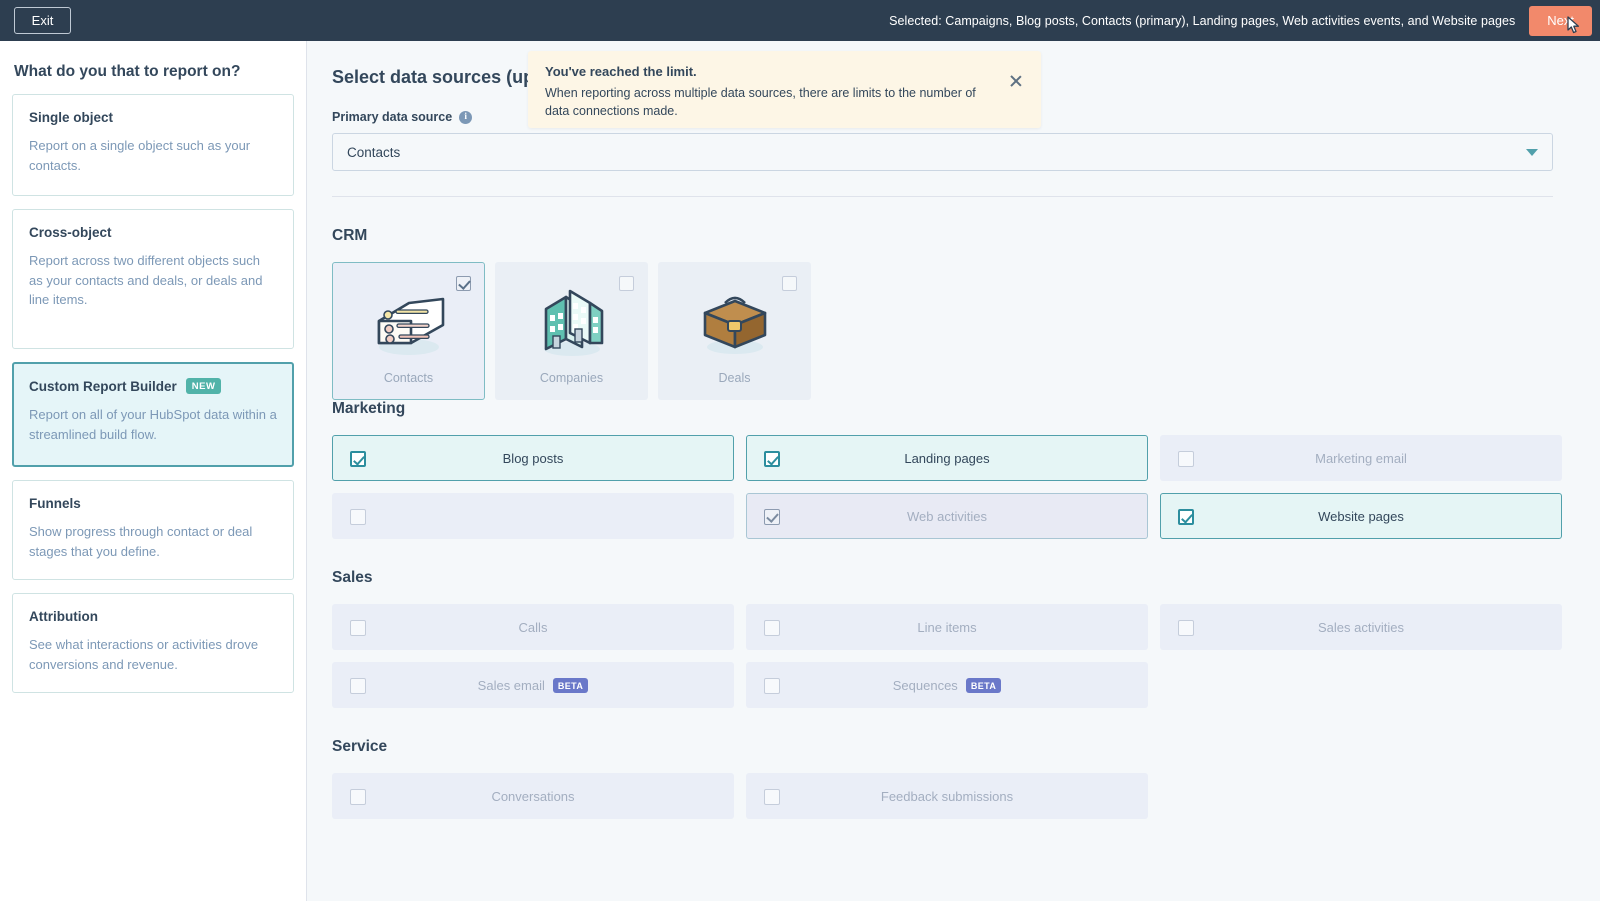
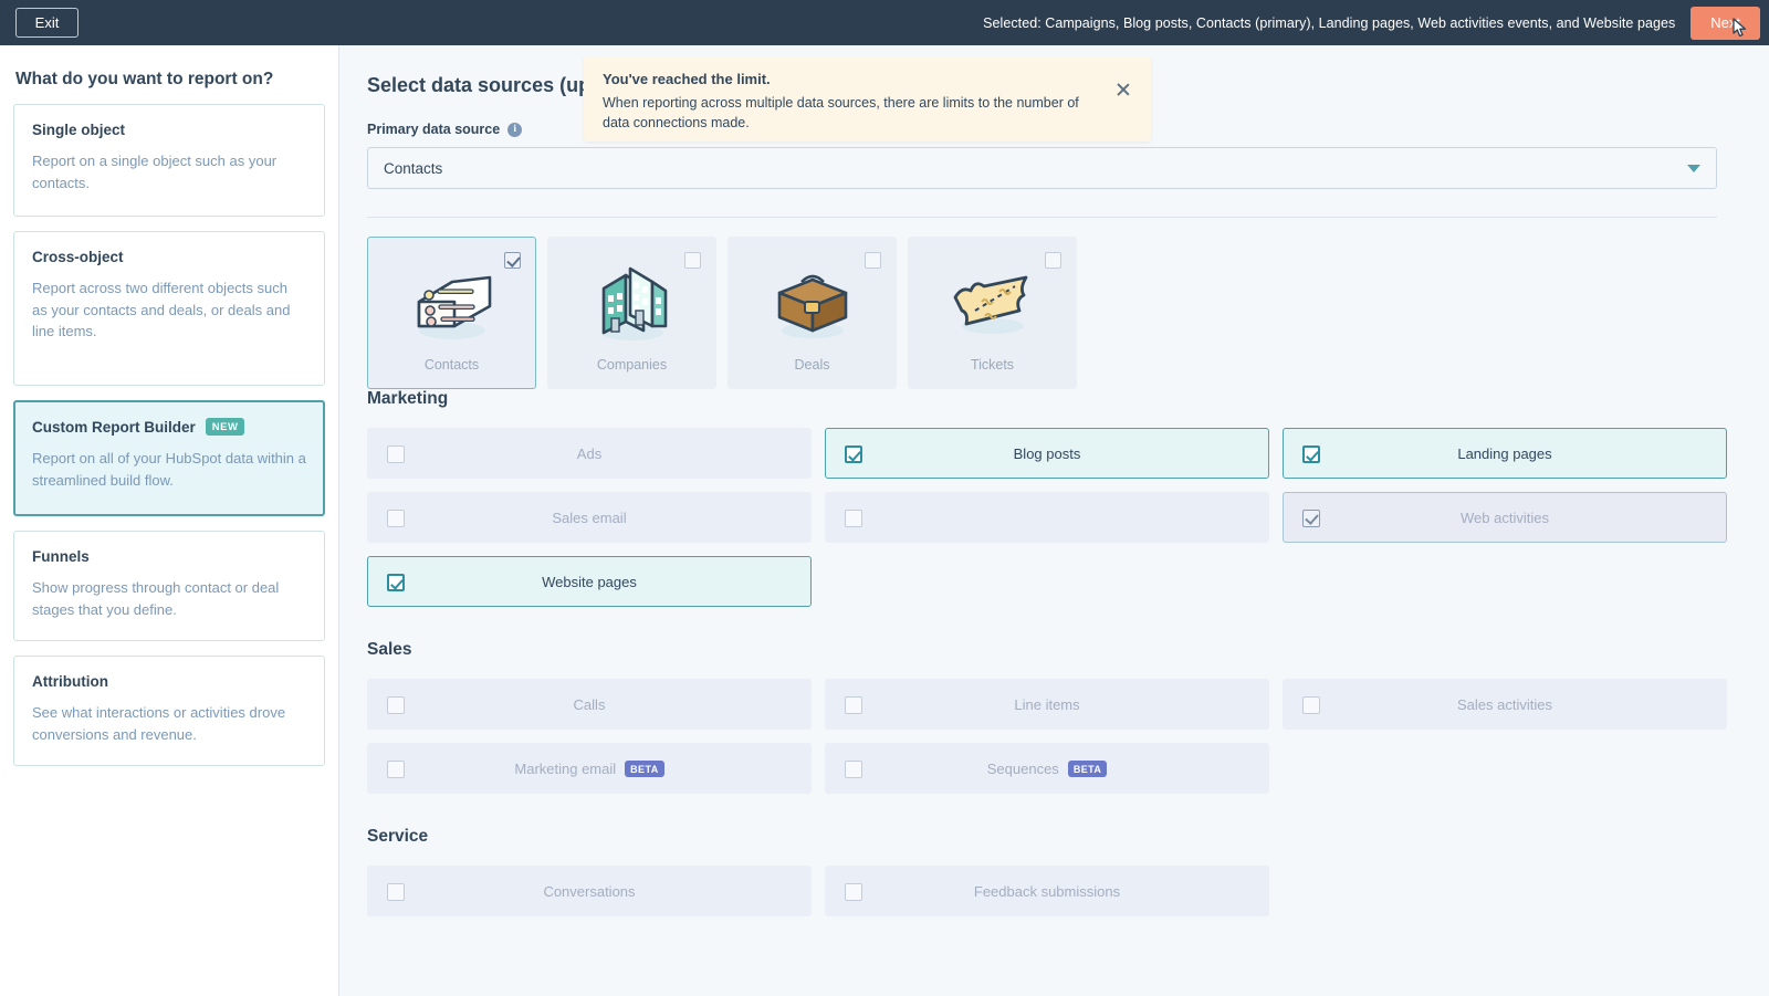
  Exit
  Selected: Campaigns, Blog posts, Contacts (primary), Landing pages, Web activities events, and Website pages
  Nex
- What do you that to report on?
+ What do you want to report on?
  Single object
  Report on a single object such as your contacts.
  Cross-object
  Report across two different objects such as your contacts and deals, or deals and line items.
  Custom Report Builder
  NEW
  Report on all of your HubSpot data within a streamlined build flow.
  Funnels
  Show progress through contact or deal stages that you define.
  Attribution
  See what interactions or activities drove conversions and revenue.
  Select data sources (u
  Primary data source
  i
  Contacts
- CRM
  Contacts
  Companies
  Deals
+ Tickets
  Marketing
+ Ads
  Blog posts
  Landing pages
- Marketing email
+ Sales email
  Web activities
  Website pages
  Sales
  Calls
  Line items
  Sales activities
- Sales email
+ Marketing email
  BETA
  Sequences
  BETA
  Service
  Conversations
  Feedback submissions
  You've reached the limit.
  When reporting across multiple data sources, there are limits to the number of data connections made.
